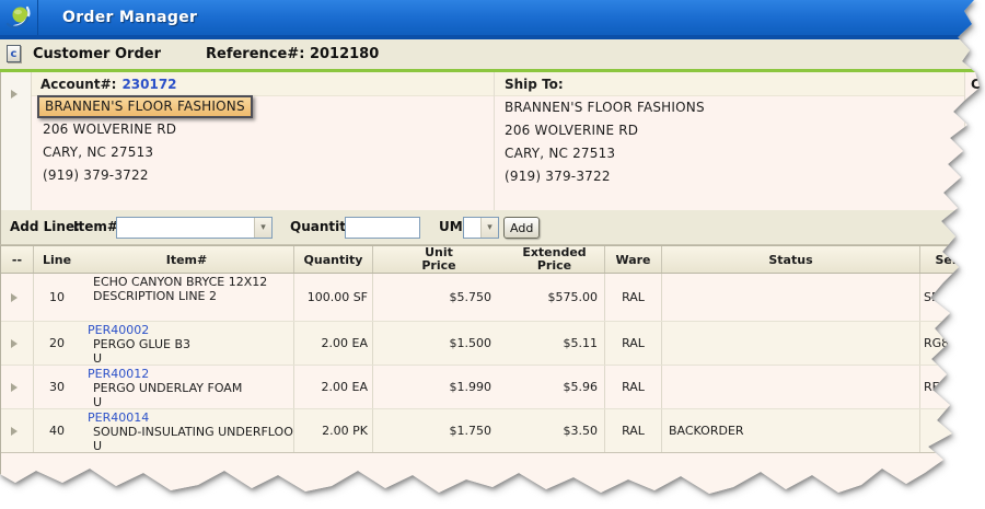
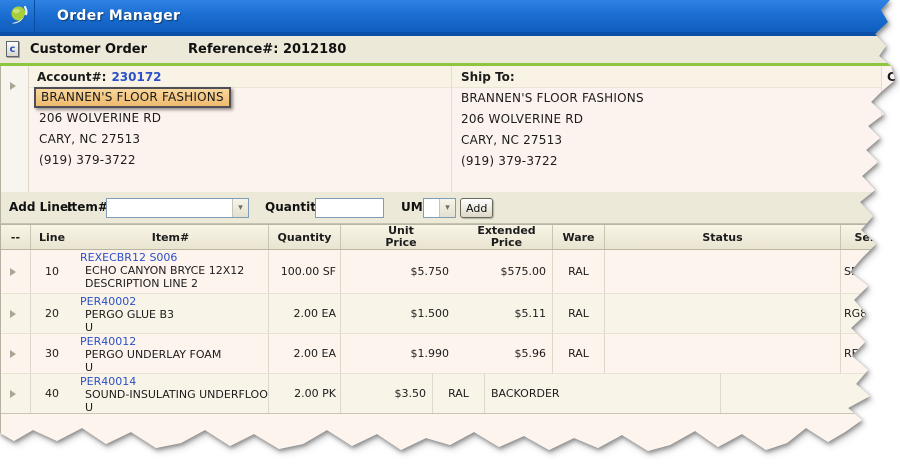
  Order Manager
  c
  Customer Order
  Reference#: 2012180
  Account#:
  230172
  BRANNEN'S FLOOR FASHIONS
  206 WOLVERINE RD
  CARY, NC 27513
  (919) 379-3722
  Ship To:
  BRANNEN'S FLOOR FASHIONS
  206 WOLVERINE RD
  CARY, NC 27513
  (919) 379-3722
  C
  Add Line:
  Item#
  ▾
  Quantit
  ▾
  Add
  --
  Line
  Item#
  Quantity
  Unit Price
  Extended Price
  Ware
  Status
  10
+ REXECBR12 S006
  ECHO CANYON BRYCE 12X12
  DESCRIPTION LINE 2
  100.00 SF
  $5.750
  $575.00
  RAL
  20
  PER40002
  PERGO GLUE B3
  U
  2.00 EA
  $1.500
  $5.11
  RAL
  RG8
  30
  PER40012
  PERGO UNDERLAY FOAM
  U
  2.00 EA
  $1.990
  $5.96
  RAL
  40
  PER40014
  SOUND-INSULATING UNDERFLOO
  U
  2.00 PK
- $1.750
  $3.50
  RAL
  BACKORDER
